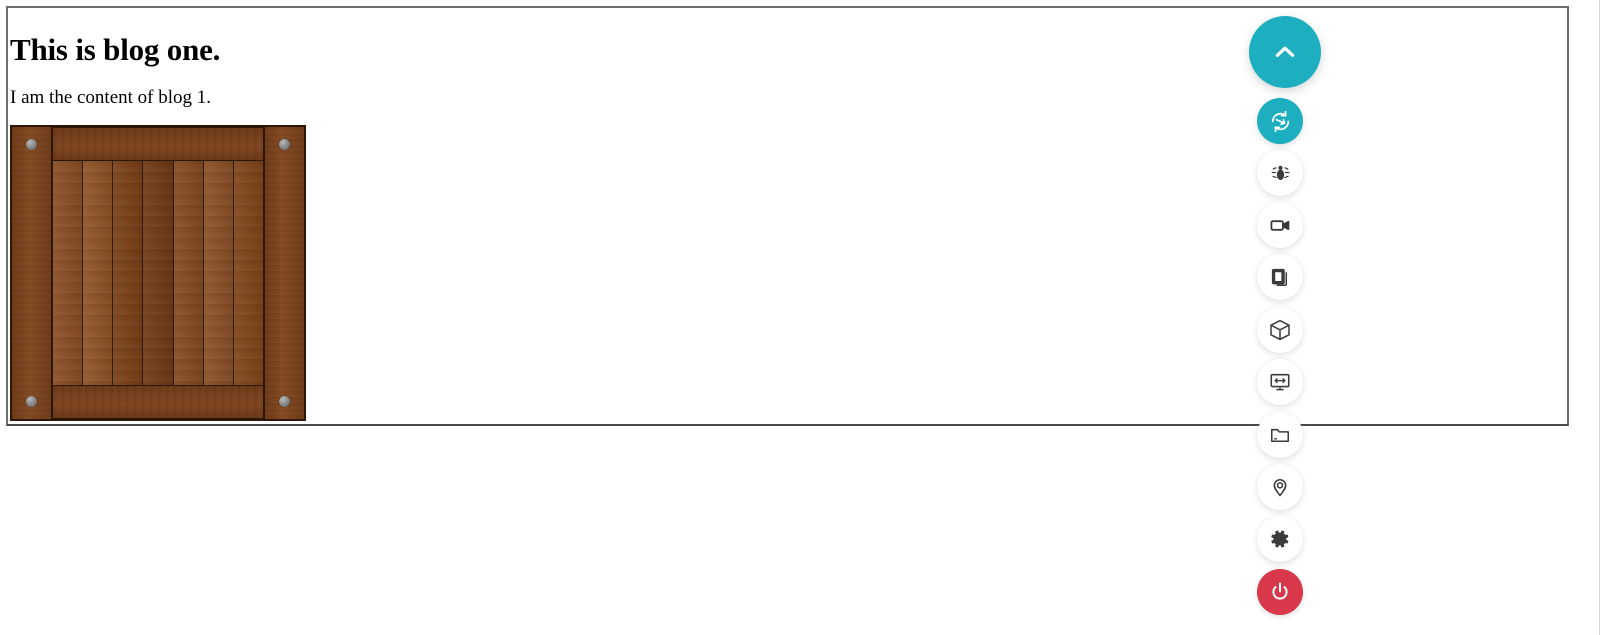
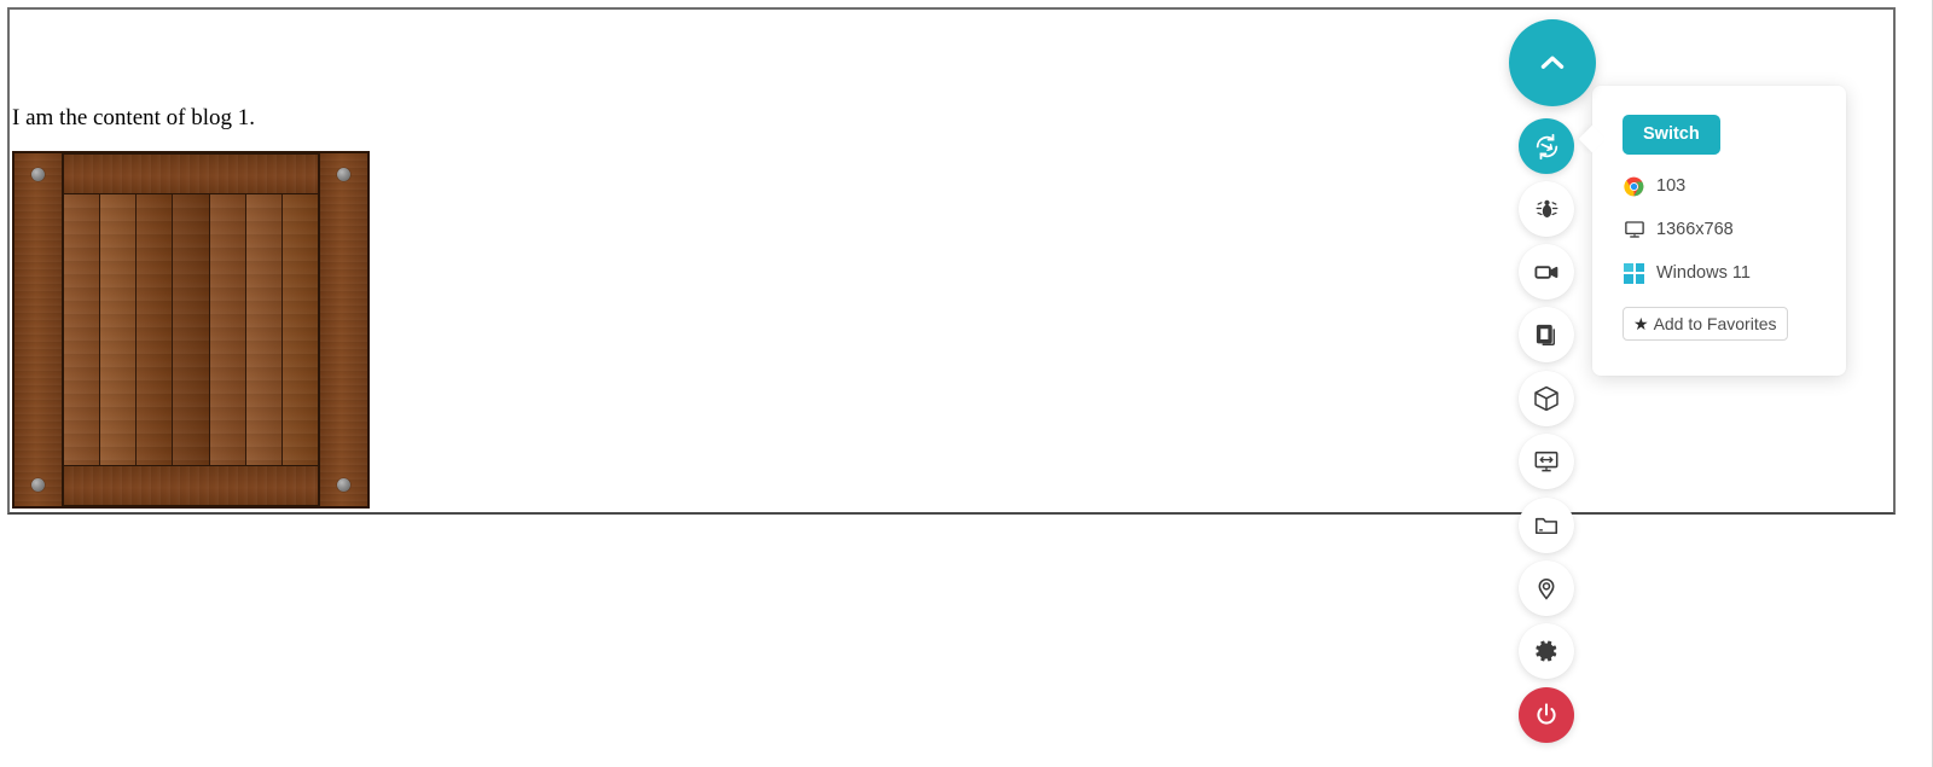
- This is blog one.
  I am the content of blog 1.
+ Switch
+ 103
+ 1366x768
+ Windows 11
+ ★
+ Add to Favorites
